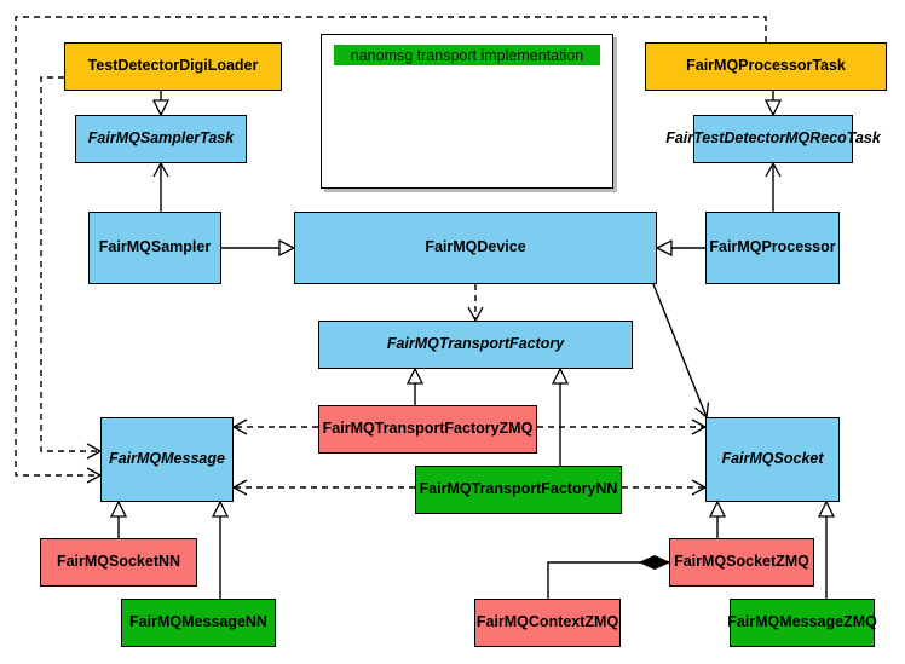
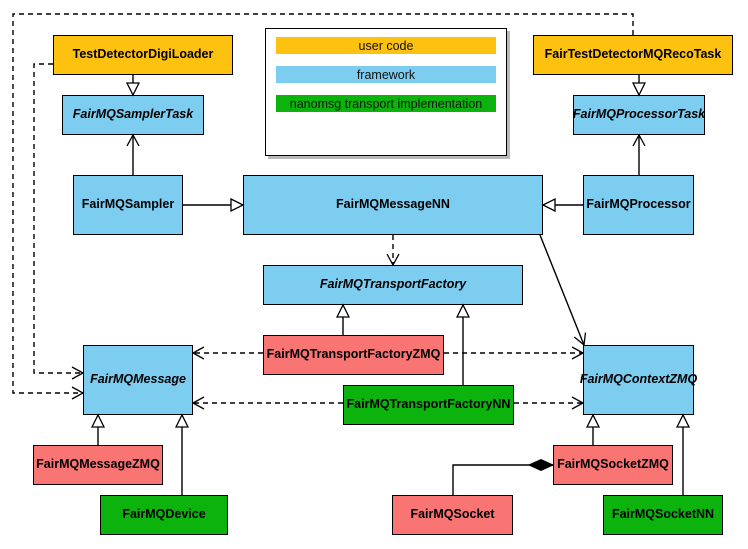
  TestDetectorDigiLoader
- FairMQProcessorTask
+ FairTestDetectorMQRecoTask
  FairMQSamplerTask
- FairTestDetectorMQRecoTask
+ FairMQProcessorTask
  FairMQSampler
- FairMQDevice
+ FairMQMessageNN
  FairMQProcessor
  FairMQTransportFactory
  FairMQTransportFactoryZMQ
  FairMQMessage
- FairMQSocket
+ FairMQContextZMQ
  FairMQTransportFactoryNN
- FairMQSocketNN
+ FairMQMessageZMQ
  FairMQSocketZMQ
- FairMQMessageNN
+ FairMQDevice
- FairMQContextZMQ
+ FairMQSocket
- FairMQMessageZMQ
+ FairMQSocketNN
+ user code
+ framework
  nanomsg transport implementation
